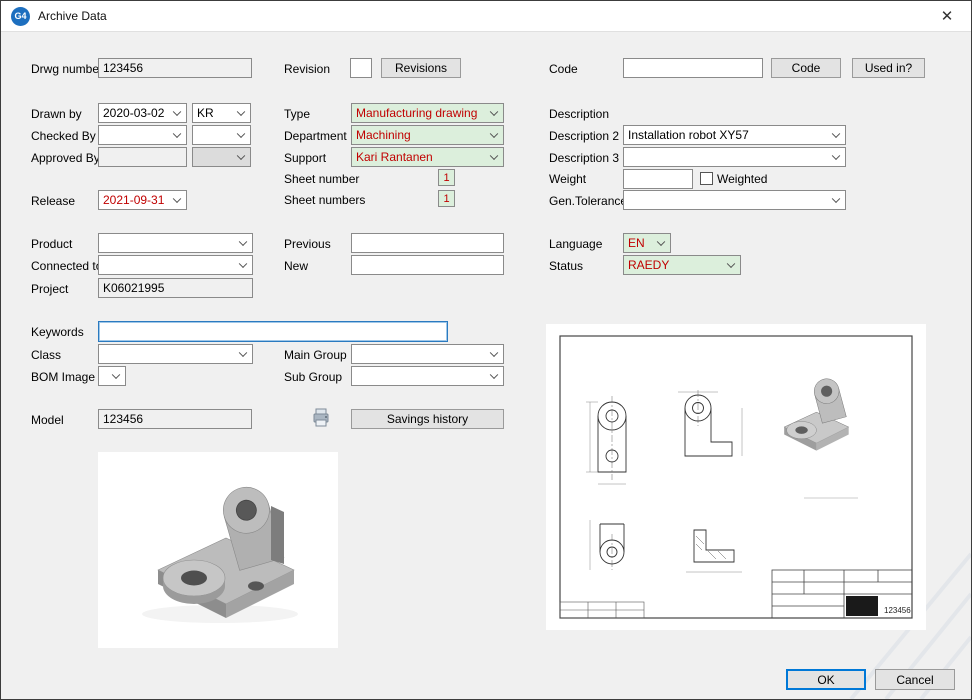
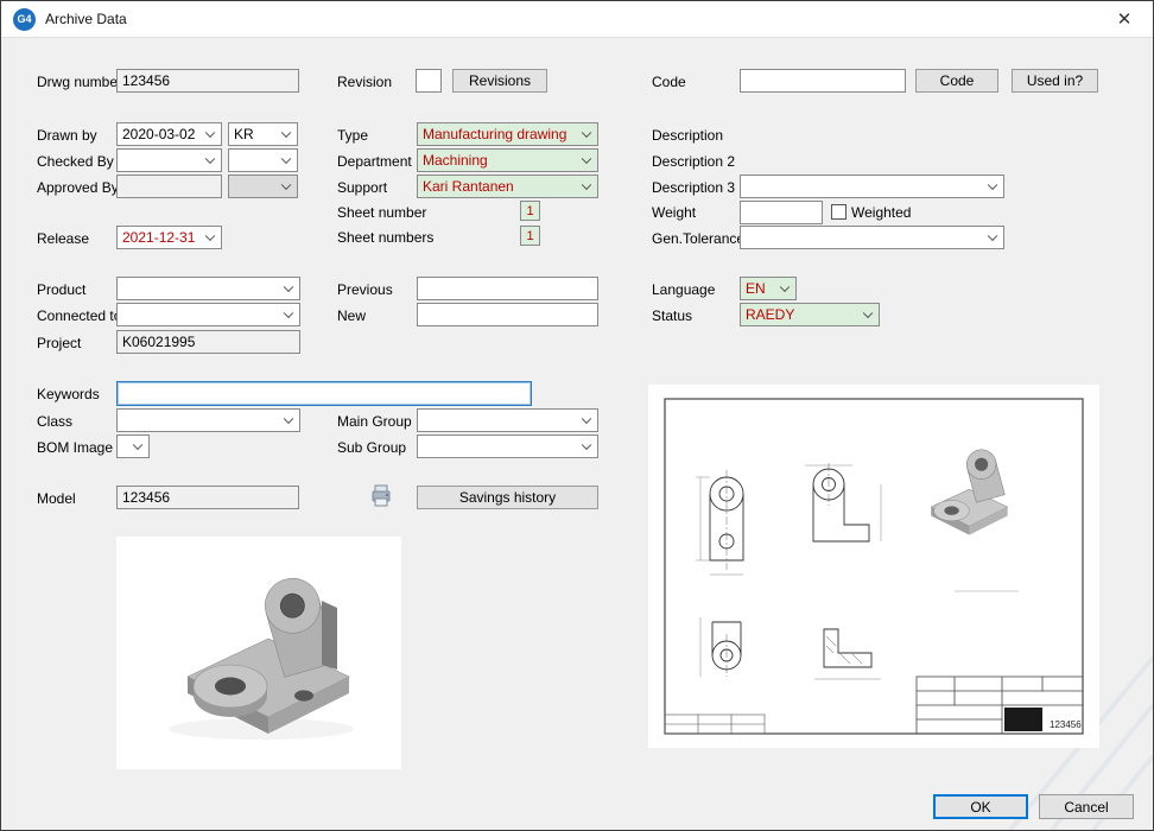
  G4
  Archive Data
  ✕
  Drwg numbe
  123456
  Revision
  Revisions
  Code
  Code
  Used in?
  Drawn by
  2020-03-02
  KR
  Checked By
  Approved By
  Release
- 2021-09-31
+ 2021-12-31
  Type
  Manufacturing drawing
  Department
  Machining
  Support
  Kari Rantanen
  Sheet number
  1
  Sheet numbers
  1
  Description
  Description 2
- Installation robot XY57
  Description 3
  Weight
  Weighted
  Gen.Toleranc
  Product
  Connected t
  Project
  K06021995
  Previous
  New
  Language
  EN
  Status
  RAEDY
  Keywords
  Class
  Main Group
  BOM Image
  Sub Group
  Model
  123456
  Savings history
  123456
  OK
  Cancel
